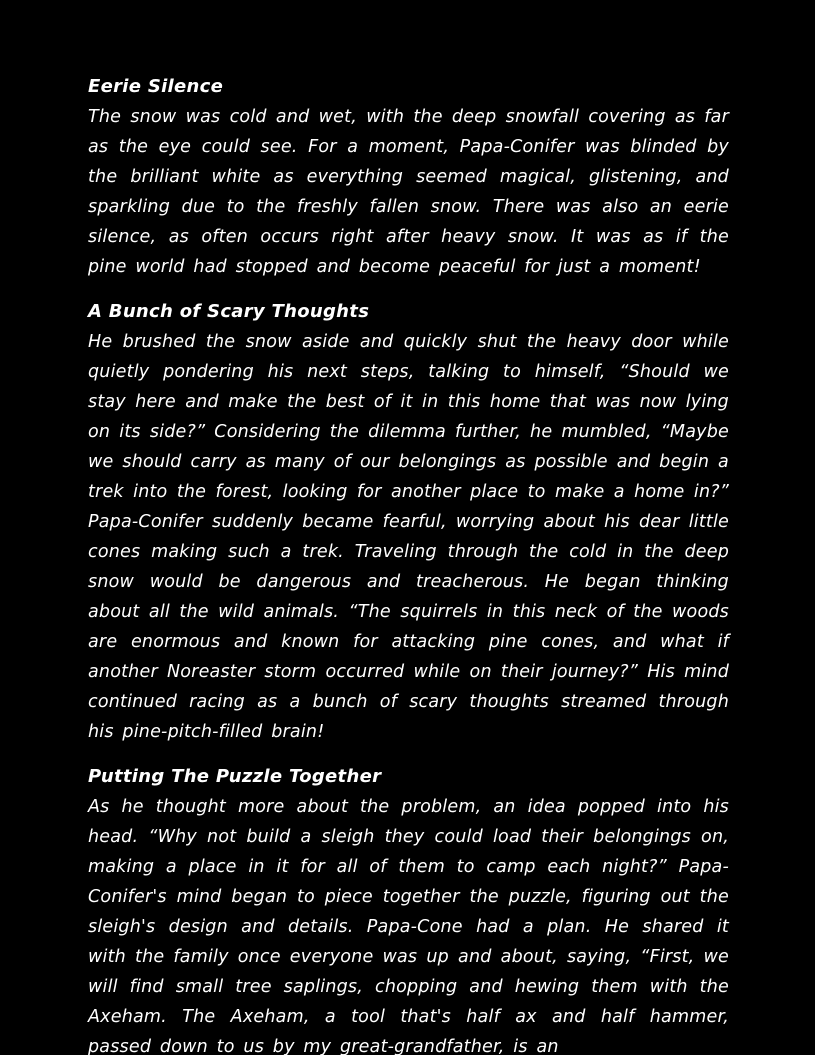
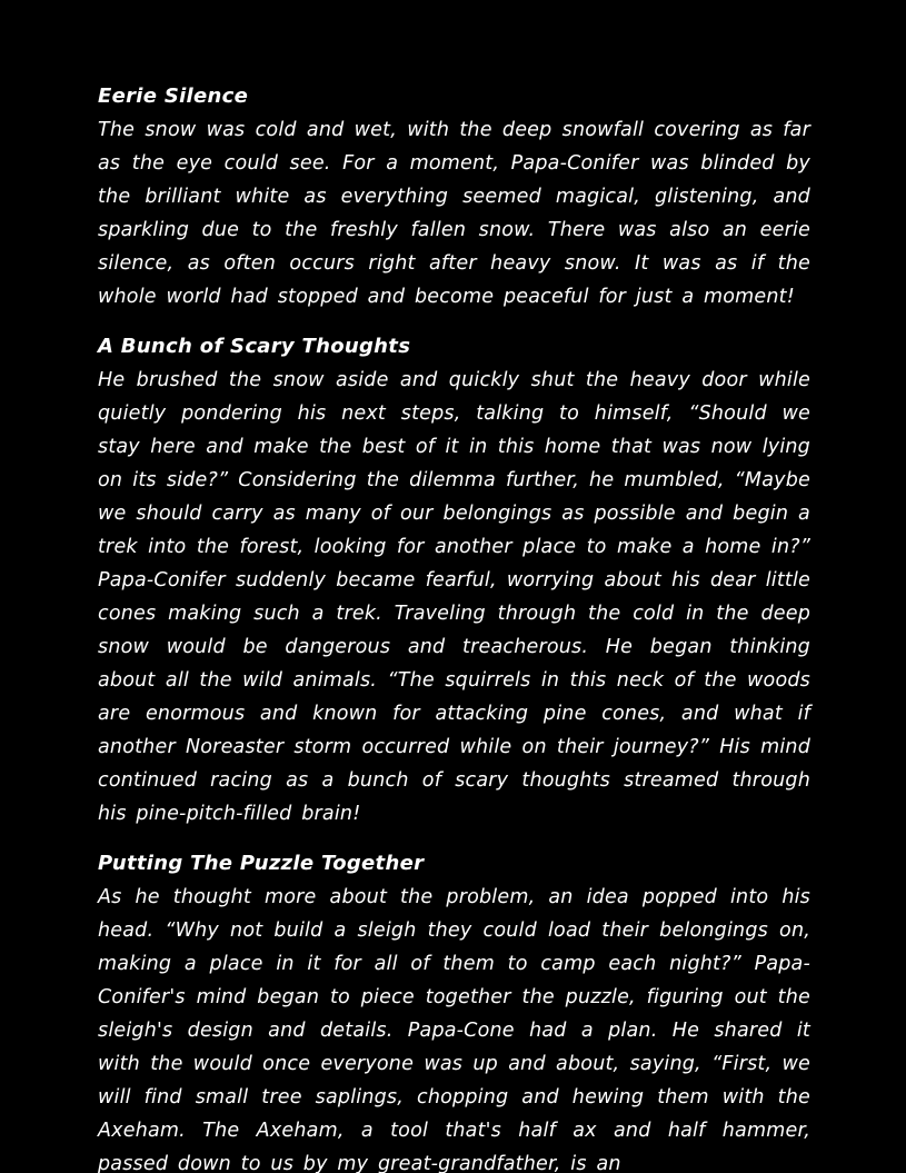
  Eerie Silence
- The snow was cold and wet, with the deep snowfall covering as far as the eye could see. For a moment, Papa-Conifer was blinded by the brilliant white as everything seemed magical, glistening, and sparkling due to the freshly fallen snow. There was also an eerie silence, as often occurs right after heavy snow. It was as if the pine world had stopped and become peaceful for just a moment!
+ The snow was cold and wet, with the deep snowfall covering as far as the eye could see. For a moment, Papa-Conifer was blinded by the brilliant white as everything seemed magical, glistening, and sparkling due to the freshly fallen snow. There was also an eerie silence, as often occurs right after heavy snow. It was as if the whole world had stopped and become peaceful for just a moment!
  A Bunch of Scary Thoughts
  He brushed the snow aside and quickly shut the heavy door while quietly pondering his next steps, talking to himself, “Should we stay here and make the best of it in this home that was now lying on its side?” Considering the dilemma further, he mumbled, “Maybe we should carry as many of our belongings as possible and begin a trek into the forest, looking for another place to make a home in?” Papa-Conifer suddenly became fearful, worrying about his dear little cones making such a trek. Traveling through the cold in the deep snow would be dangerous and treacherous. He began thinking about all the wild animals. “The squirrels in this neck of the woods are enormous and known for attacking pine cones, and what if another Noreaster storm occurred while on their journey?” His mind continued racing as a bunch of scary thoughts streamed through his pine-pitch-filled brain!
  Putting The Puzzle Together
- As he thought more about the problem, an idea popped into his head. “Why not build a sleigh they could load their belongings on, making a place in it for all of them to camp each night?” Papa-Conifer's mind began to piece together the puzzle, figuring out the sleigh's design and details. Papa-Cone had a plan. He shared it with the family once everyone was up and about, saying, “First, we will find small tree saplings, chopping and hewing them with the Axeham. The Axeham, a tool that's half ax and half hammer, passed down to us by my great-grandfather, is an
+ As he thought more about the problem, an idea popped into his head. “Why not build a sleigh they could load their belongings on, making a place in it for all of them to camp each night?” Papa-Conifer's mind began to piece together the puzzle, figuring out the sleigh's design and details. Papa-Cone had a plan. He shared it with the would once everyone was up and about, saying, “First, we will find small tree saplings, chopping and hewing them with the Axeham. The Axeham, a tool that's half ax and half hammer, passed down to us by my great-grandfather, is an
